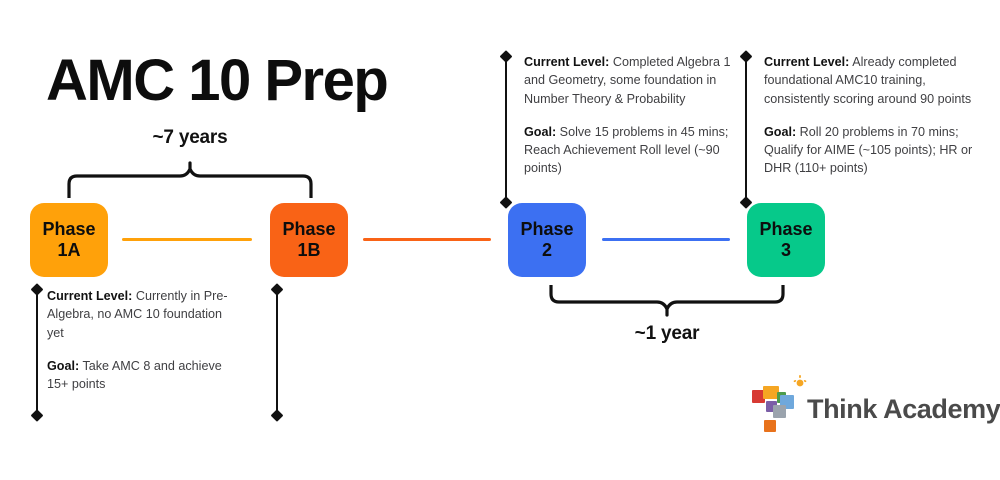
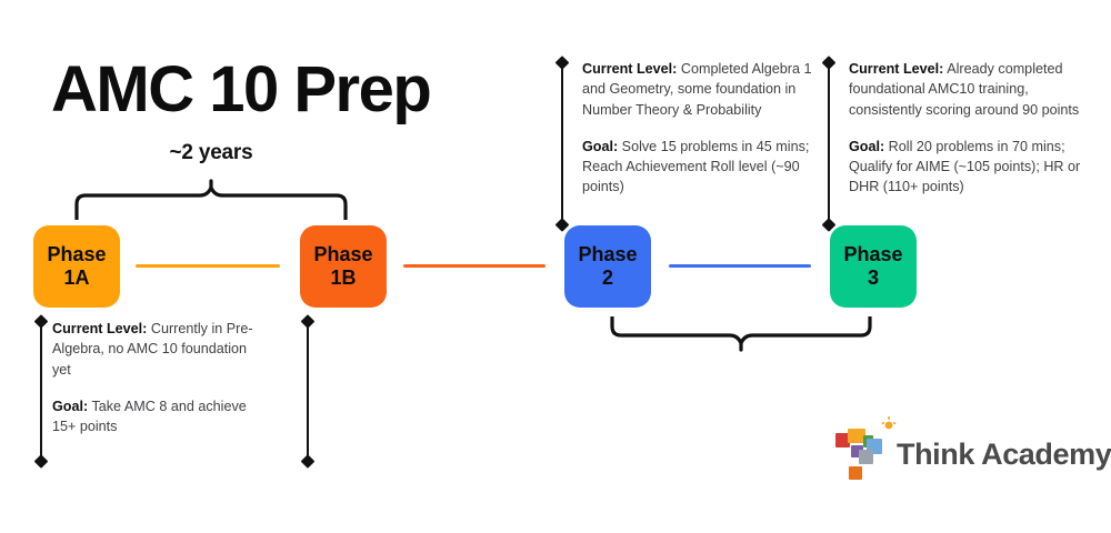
  AMC 10 Prep
- ~7 years
+ ~2 years
- ~1 year
  Phase
  1A
  Current Level: Currently in Pre-Algebra, no AMC 10 foundation yet
  Goal: Take AMC 8 and achieve 15+ points
  Phase
  1B
  Phase
  2
  Current Level: Completed Algebra 1 and Geometry, some foundation in Number Theory & Probability
  Goal: Solve 15 problems in 45 mins; Reach Achievement Roll level (~90 points)
  Phase
  3
  Current Level: Already completed foundational AMC10 training, consistently scoring around 90 points
  Goal: Roll 20 problems in 70 mins; Qualify for AIME (~105 points); HR or DHR (110+ points)
  Think Academy
